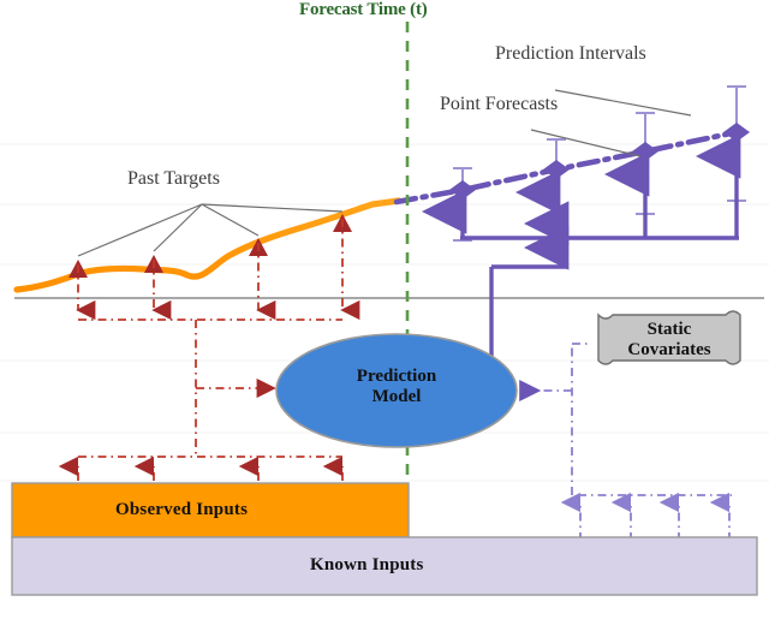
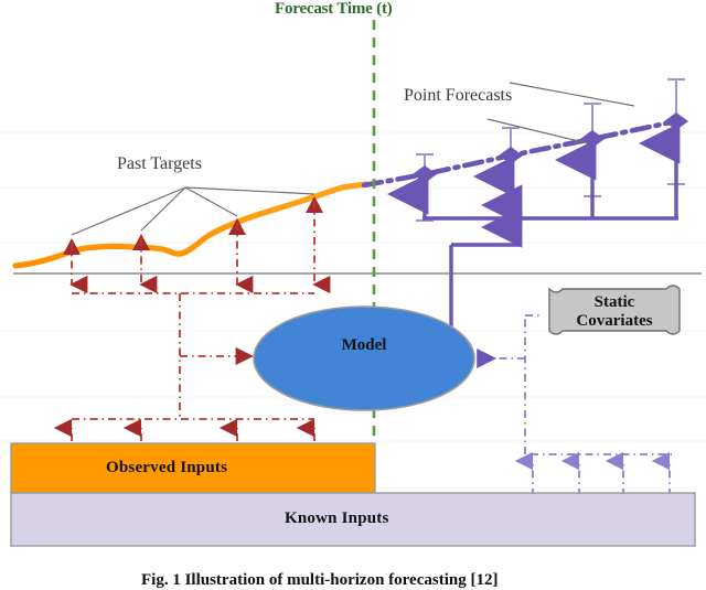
  Forecast Time (t)
  Past Targets
  Point Forecasts
- Prediction Intervals
- Prediction
  Model
  Static
  Covariates
  Observed Inputs
  Known Inputs
+ Fig. 1 Illustration of multi-horizon forecasting [12]
